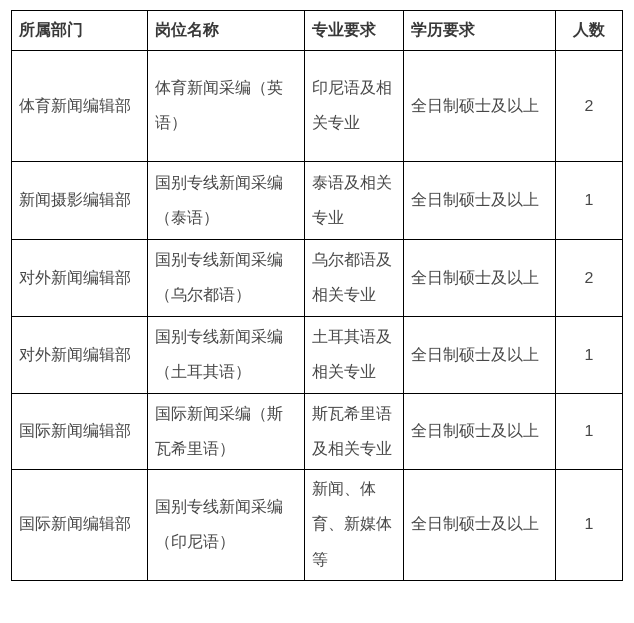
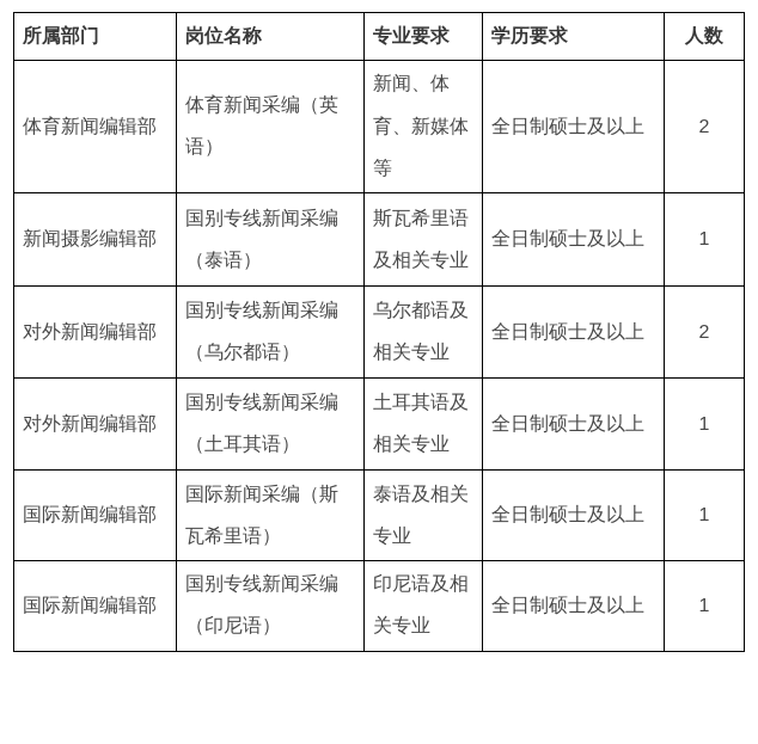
  所属部门	岗位名称	专业要求	学历要求	人数
- 体育新闻编辑部	体育新闻采编（英语）	印尼语及相关专业	全日制硕士及以上	2
+ 体育新闻编辑部	体育新闻采编（英语）	新闻、体育、新媒体等	全日制硕士及以上	2
- 新闻摄影编辑部	国别专线新闻采编（泰语）	泰语及相关专业	全日制硕士及以上	1
+ 新闻摄影编辑部	国别专线新闻采编（泰语）	斯瓦希里语及相关专业	全日制硕士及以上	1
  对外新闻编辑部	国别专线新闻采编（乌尔都语）	乌尔都语及相关专业	全日制硕士及以上	2
  对外新闻编辑部	国别专线新闻采编（土耳其语）	土耳其语及相关专业	全日制硕士及以上	1
- 国际新闻编辑部	国际新闻采编（斯瓦希里语）	斯瓦希里语及相关专业	全日制硕士及以上	1
+ 国际新闻编辑部	国际新闻采编（斯瓦希里语）	泰语及相关专业	全日制硕士及以上	1
- 国际新闻编辑部	国别专线新闻采编（印尼语）	新闻、体育、新媒体等	全日制硕士及以上	1
+ 国际新闻编辑部	国别专线新闻采编（印尼语）	印尼语及相关专业	全日制硕士及以上	1
